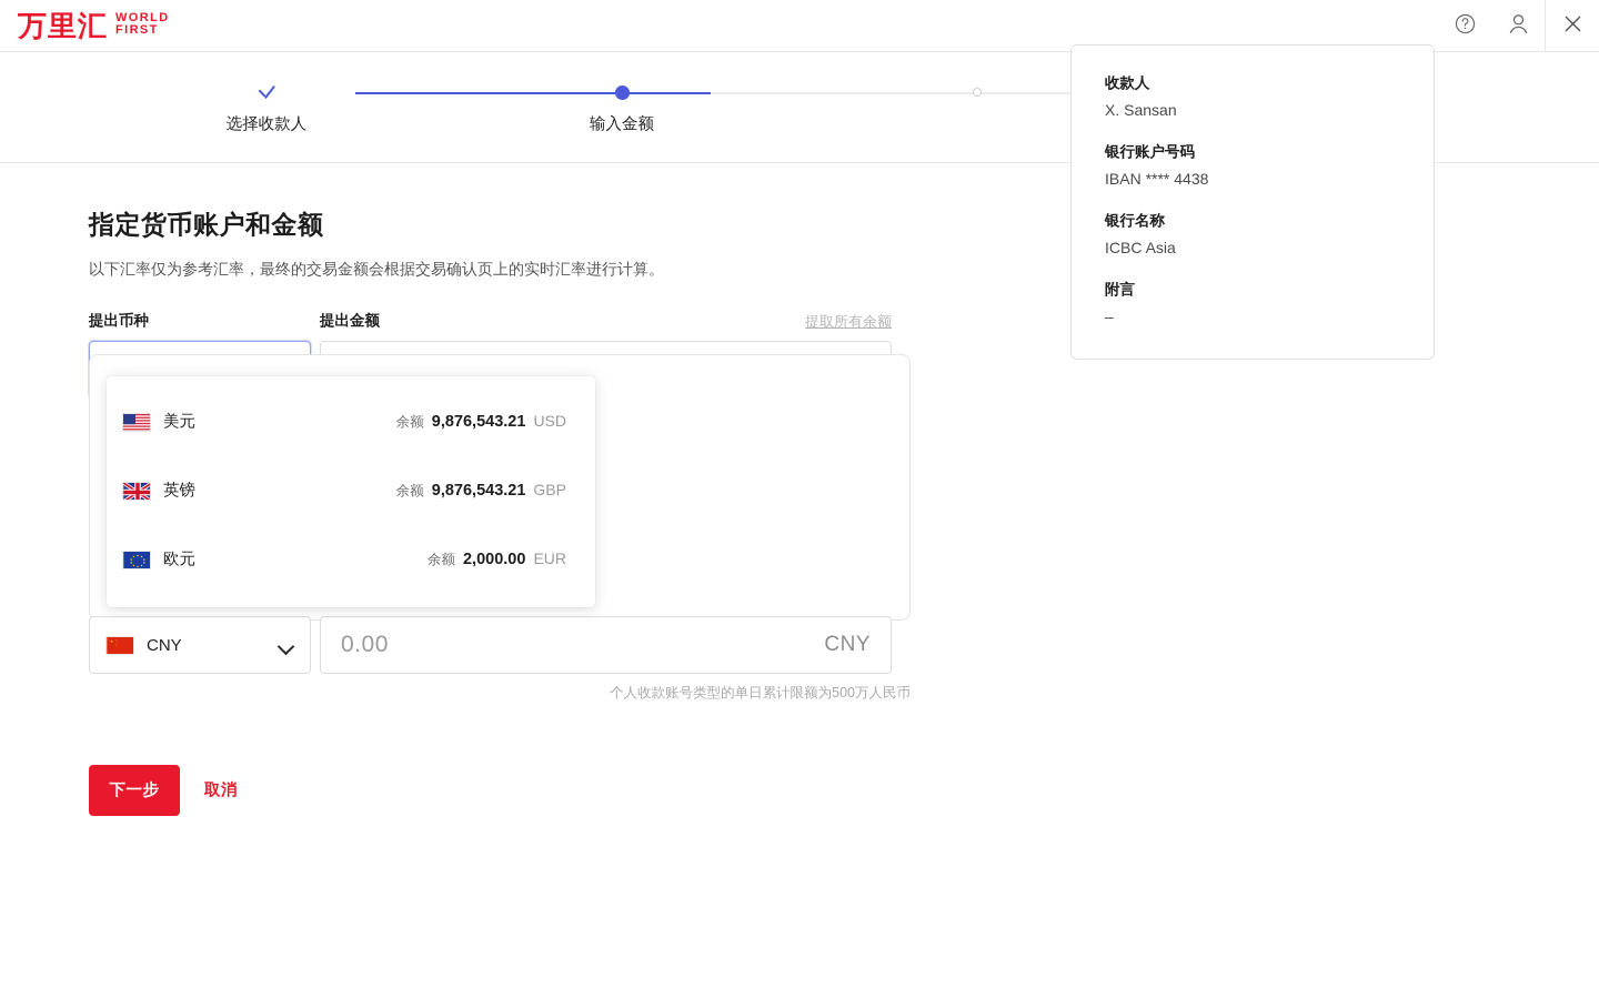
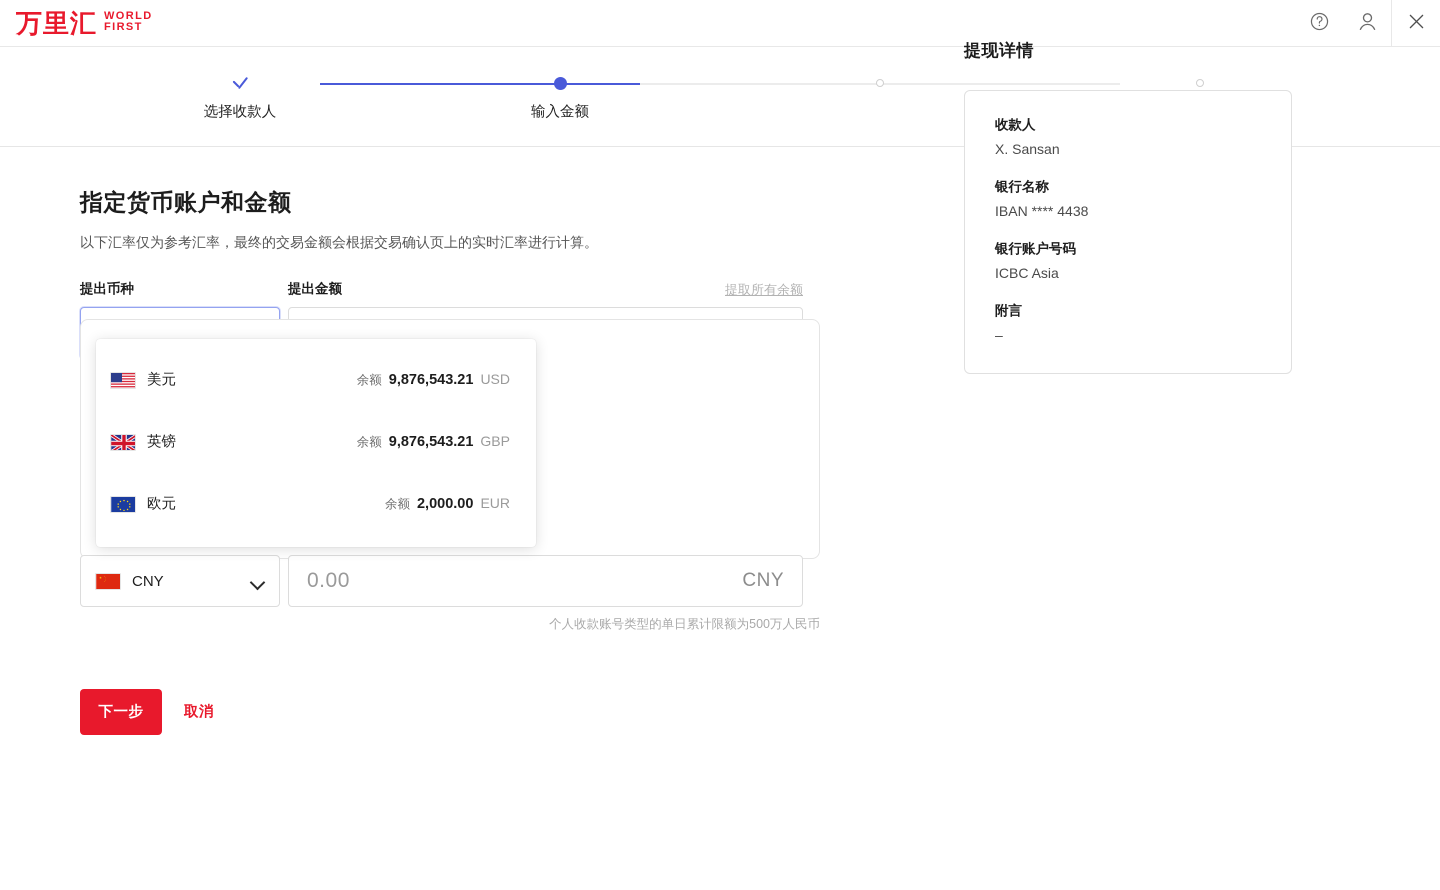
  万里汇
  WORLD
  FIRST
  选择收款人
  输入金额
  指定货币账户和金额
  以下汇率仅为参考汇率，最终的交易金额会根据交易确认页上的实时汇率进行计算。
  提出币种
  提出金额
  提取所有余额
  美元
  余额
  9,876,543.21
  USD
  英镑
  余额
  9,876,543.21
  GBP
  欧元
  余额
  2,000.00
  EUR
  CNY
  0.00
  CNY
  个人收款账号类型的单日累计限额为500万人民币
  下一步
  取消
+ 提现详情
  收款人
  X. Sansan
- 银行账户号码
+ 银行名称
  IBAN **** 4438
- 银行名称
+ 银行账户号码
  ICBC Asia
  附言
  –
